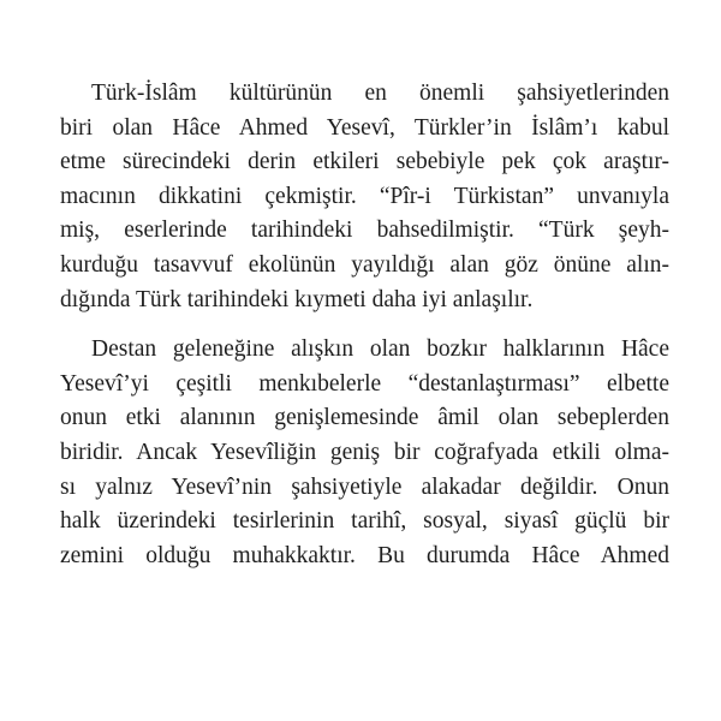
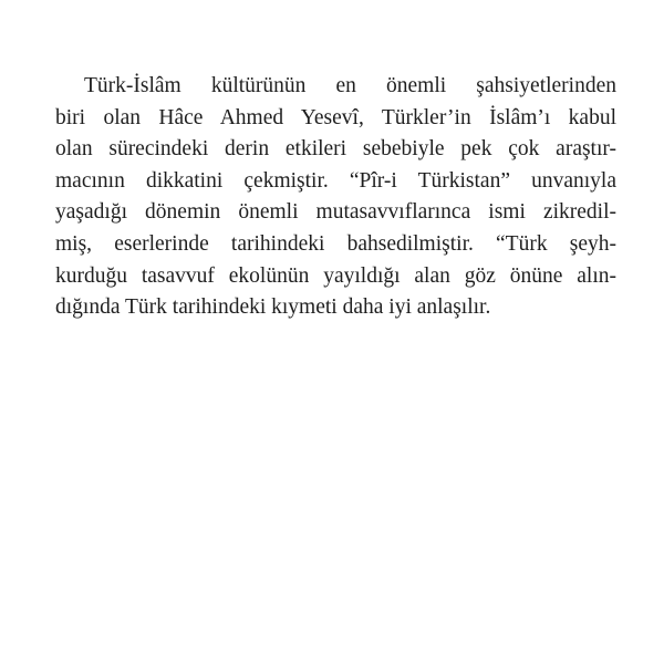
  Türk-İslâm kültürünün en önemli şahsiyetlerinden
  biri olan Hâce Ahmed Yesevî, Türkler’in İslâm’ı kabul
- etme sürecindeki derin etkileri sebebiyle pek çok araştır-
+ olan sürecindeki derin etkileri sebebiyle pek çok araştır-
  macının dikkatini çekmiştir. “Pîr-i Türkistan” unvanıyla
+ yaşadığı dönemin önemli mutasavvıflarınca ismi zikredil-
  miş, eserlerinde tarihindeki bahsedilmiştir. “Türk şeyh-
  kurduğu tasavvuf ekolünün yayıldığı alan göz önüne alın-
  dığında Türk tarihindeki kıymeti daha iyi anlaşılır.
- Destan geleneğine alışkın olan bozkır halklarının Hâce
- Yesevî’yi çeşitli menkıbelerle “destanlaştırması” elbette
- onun etki alanının genişlemesinde âmil olan sebeplerden
- biridir. Ancak Yesevîliğin geniş bir coğrafyada etkili olma-
- sı yalnız Yesevî’nin şahsiyetiyle alakadar değildir. Onun
- halk üzerindeki tesirlerinin tarihî, sosyal, siyasî güçlü bir
- zemini olduğu muhakkaktır. Bu durumda Hâce Ahmed
